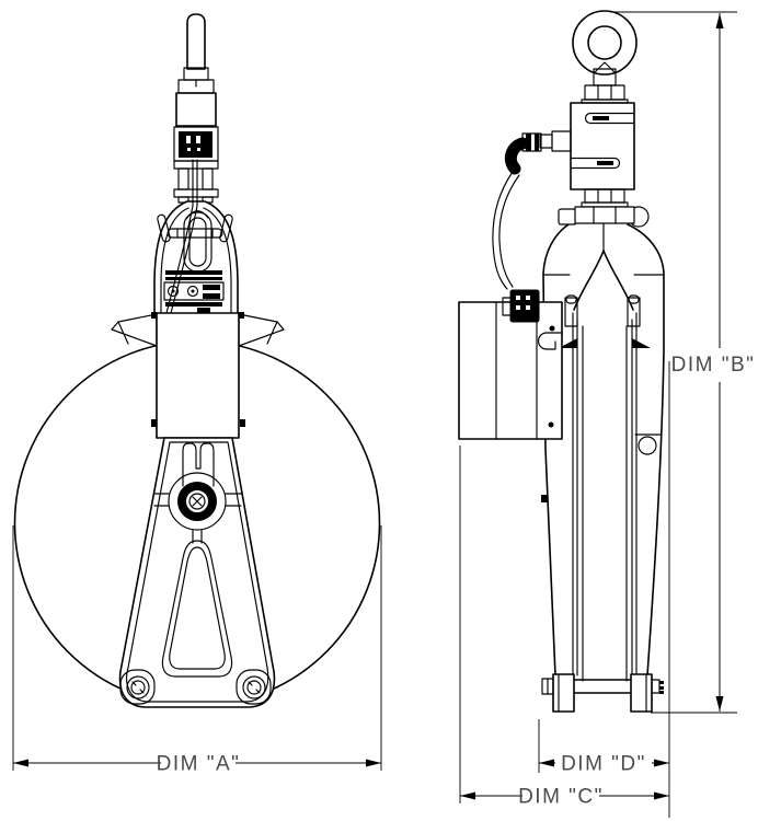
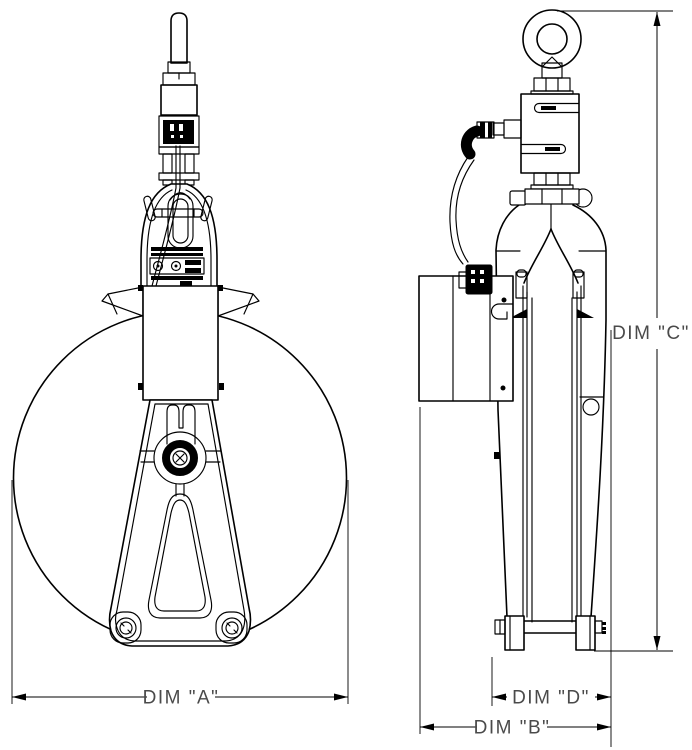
  DIM "A"
- DIM "B"
+ DIM "C"
  DIM "D"
- DIM "C"
+ DIM "B"
